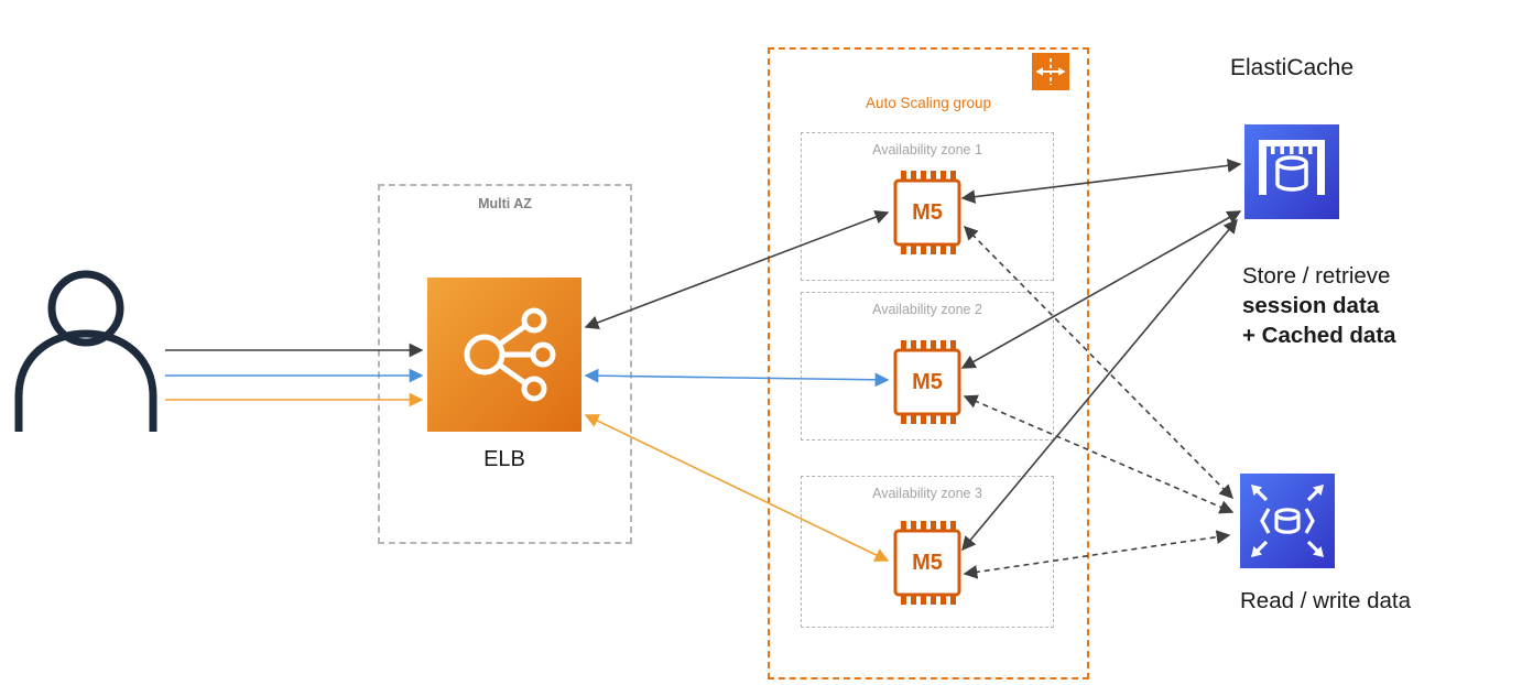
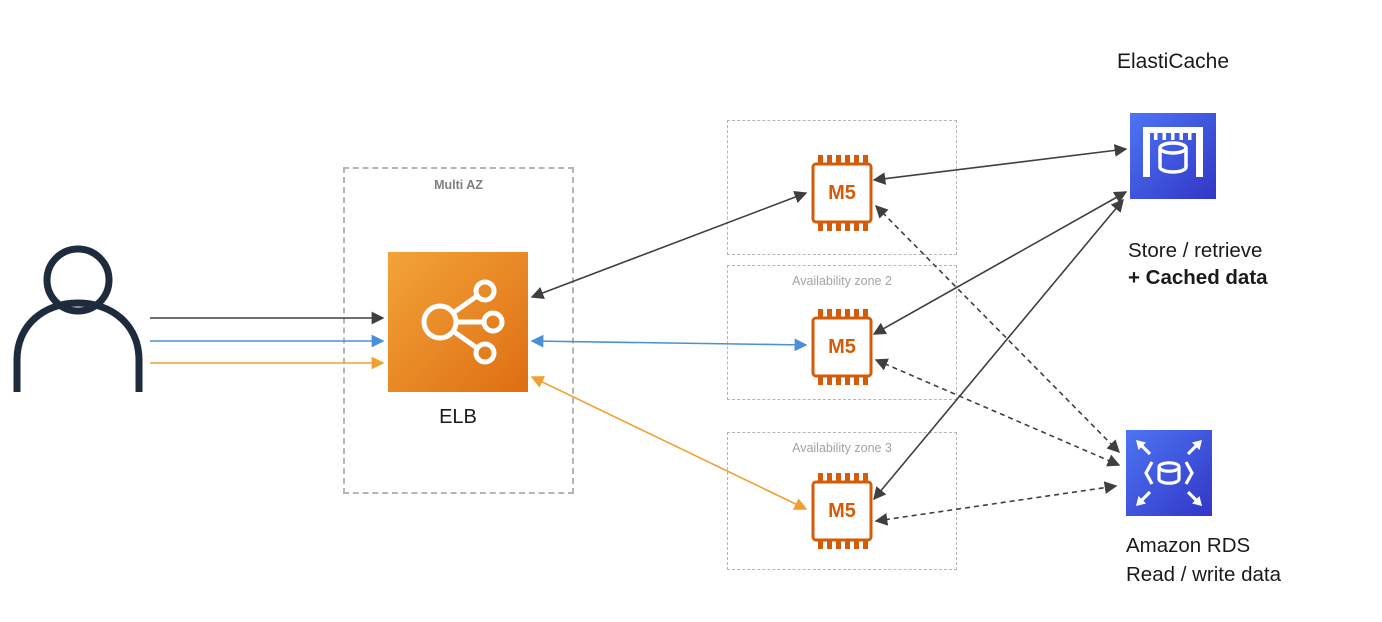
  Multi AZ
  ELB
- Auto Scaling group
- Availability zone 1
  M5
  Availability zone 2
  M5
  Availability zone 3
  M5
  ElastiCache
  Store / retrieve
- session data
  + Cached data
+ Amazon RDS
  Read / write data
